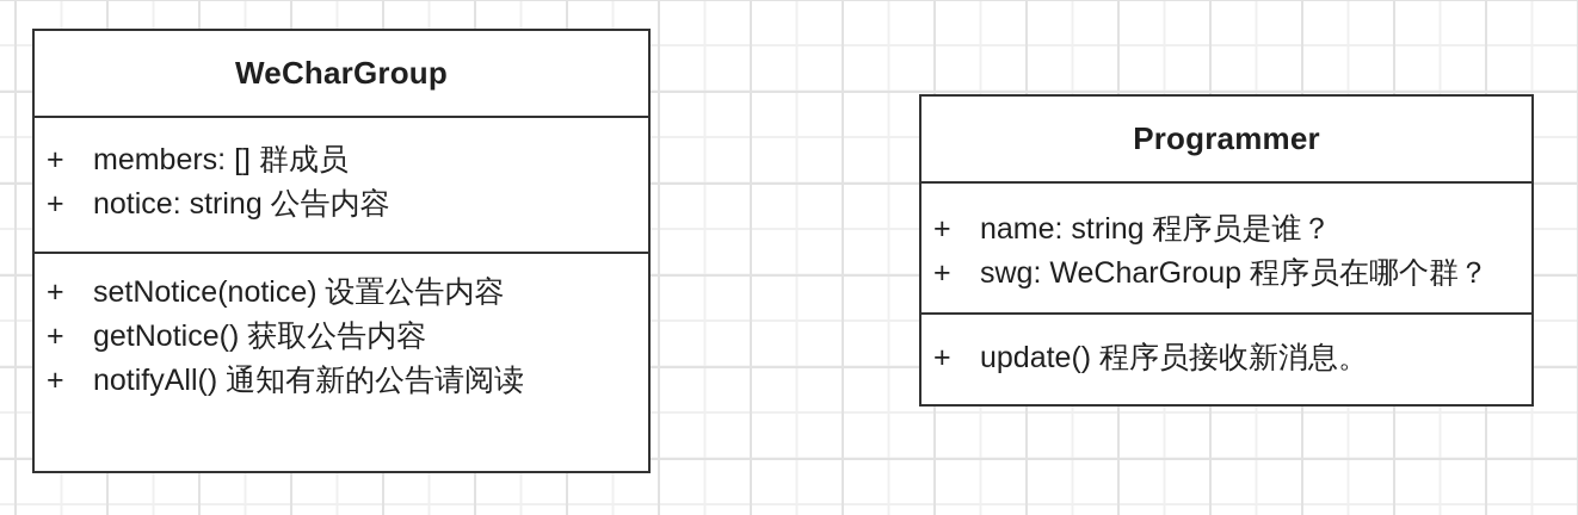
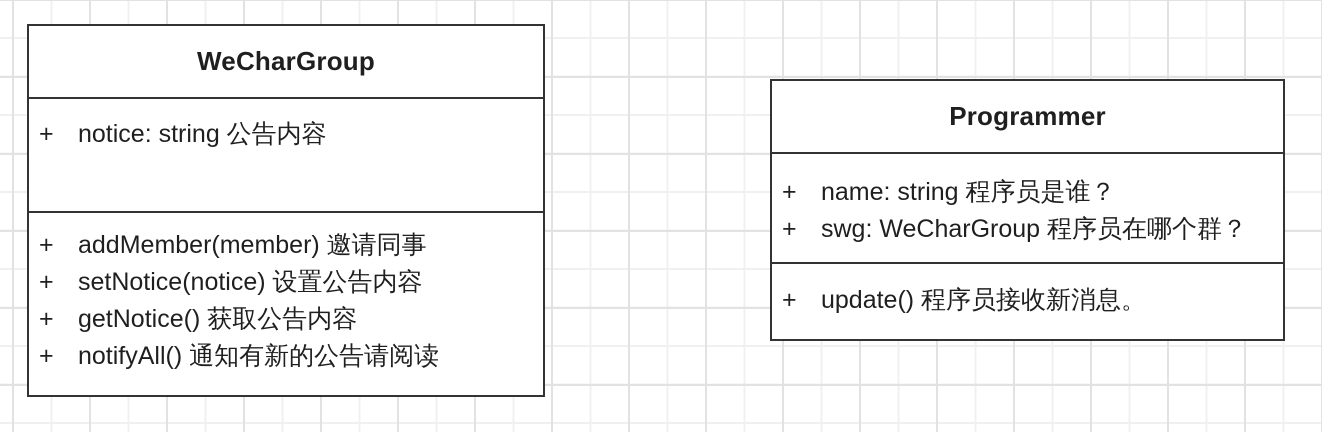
  WeCharGroup
- + members: [] 群成员
  + notice: string 公告内容
+ + addMember(member) 邀请同事
  + setNotice(notice) 设置公告内容
  + getNotice() 获取公告内容
  + notifyAll() 通知有新的公告请阅读
  Programmer
  + name: string 程序员是谁？
  + swg: WeCharGroup 程序员在哪个群？
  + update() 程序员接收新消息。
